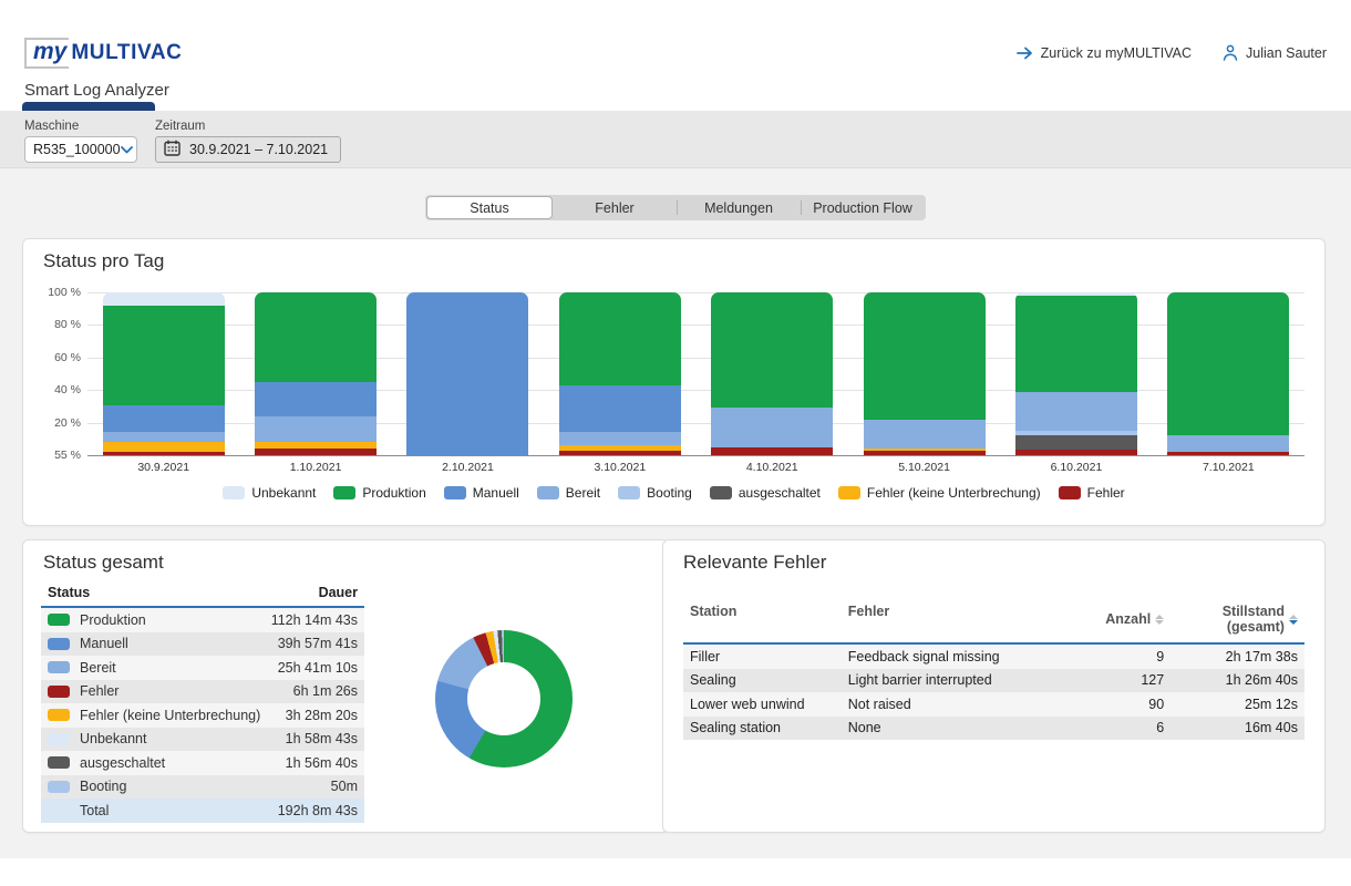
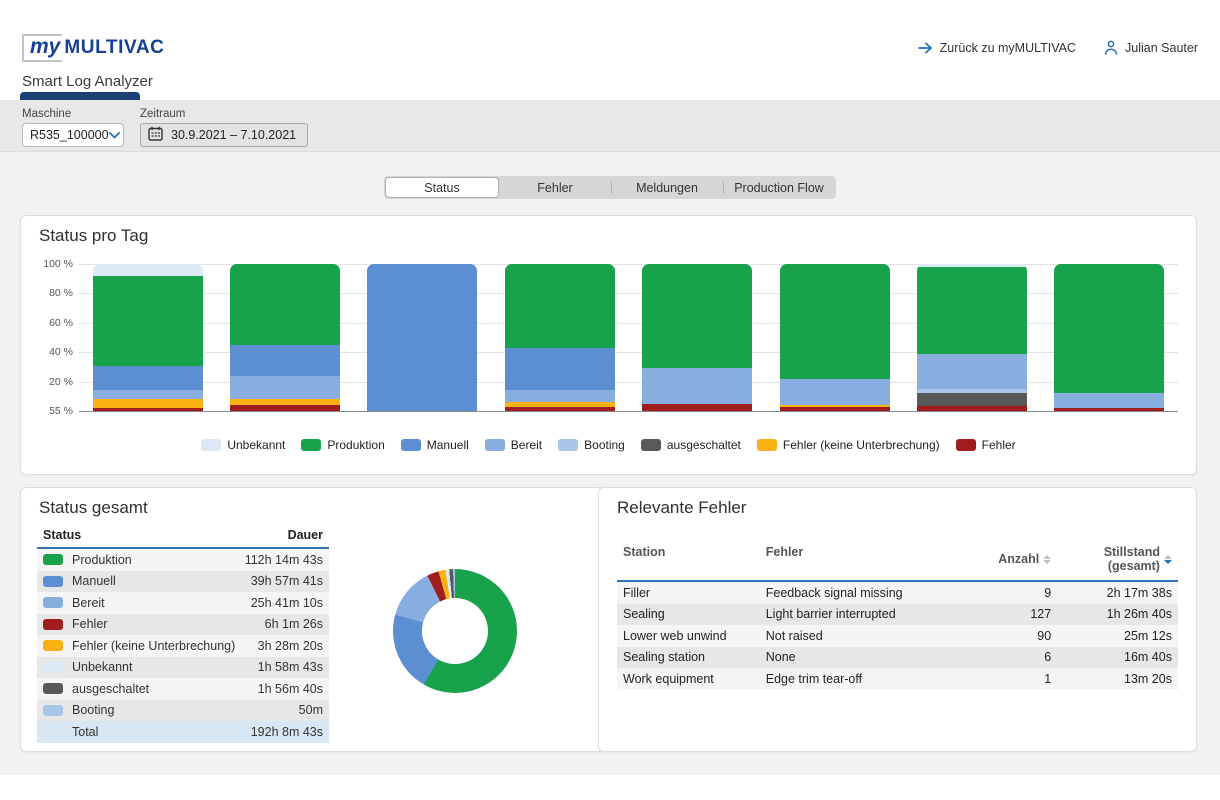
  my
  MULTIVAC
  Smart Log Analyzer
  Zurück zu myMULTIVAC
  Julian Sauter
  Maschine
  R535_100000
  Zeitraum
  30.9.2021 – 7.10.2021
  Status
  Fehler
  Meldungen
  Production Flow
  Status pro Tag
  100 %
  80 %
  60 %
  40 %
  20 %
  55 %
- 30.9.2021
- 1.10.2021
- 2.10.2021
- 3.10.2021
- 4.10.2021
- 5.10.2021
- 6.10.2021
- 7.10.2021
  Unbekannt
  Produktion
  Manuell
  Bereit
  Booting
  ausgeschaltet
  Fehler (keine Unterbrechung)
  Fehler
  Status gesamt
  Status
  Dauer
  Produktion
  112h 14m 43s
  Manuell
  39h 57m 41s
  Bereit
  25h 41m 10s
  Fehler
  6h 1m 26s
  Fehler (keine Unterbrechung)
  3h 28m 20s
  Unbekannt
  1h 58m 43s
  ausgeschaltet
  1h 56m 40s
  Booting
  50m
  Total
  192h 8m 43s
  Relevante Fehler
  Station
  Fehler
  Anzahl
  Stillstand (gesamt)
  Filler
  Feedback signal missing
  9
  2h 17m 38s
  Sealing
  Light barrier interrupted
  127
  1h 26m 40s
  Lower web unwind
  Not raised
  90
  25m 12s
  Sealing station
  None
  6
  16m 40s
+ Work equipment
+ Edge trim tear-off
+ 1
+ 13m 20s
